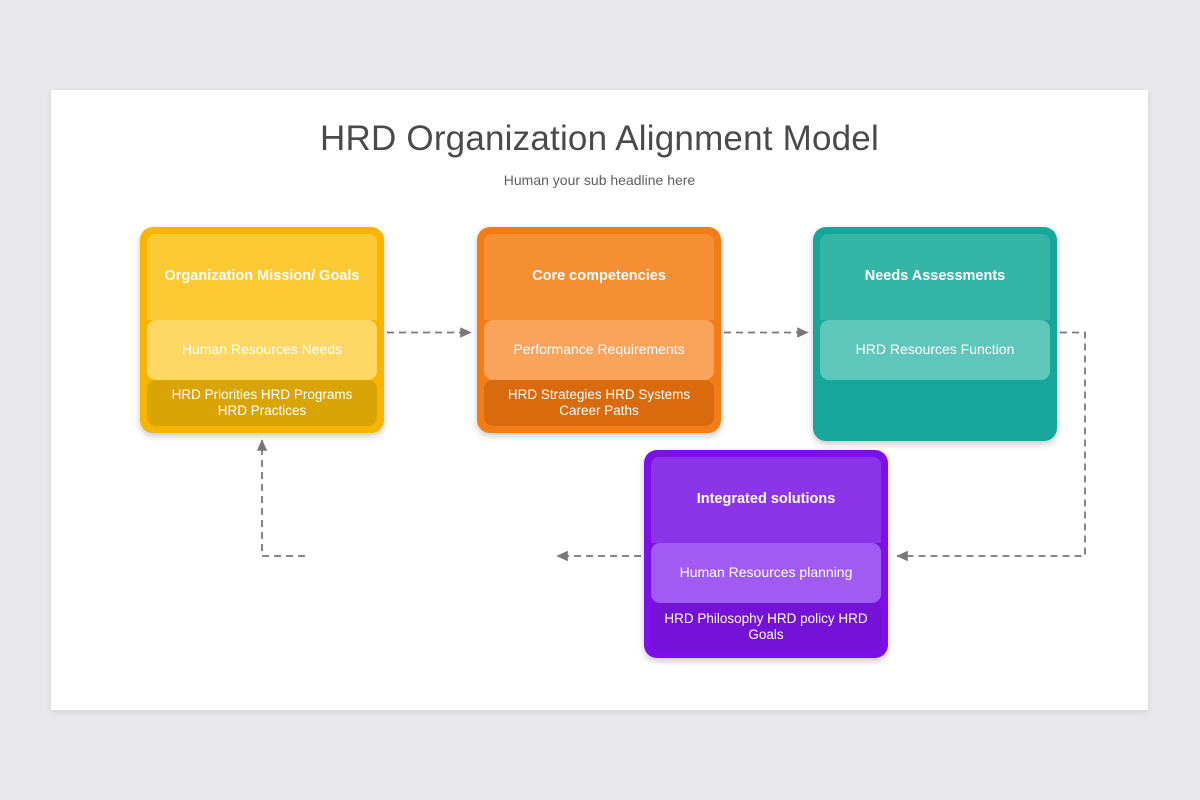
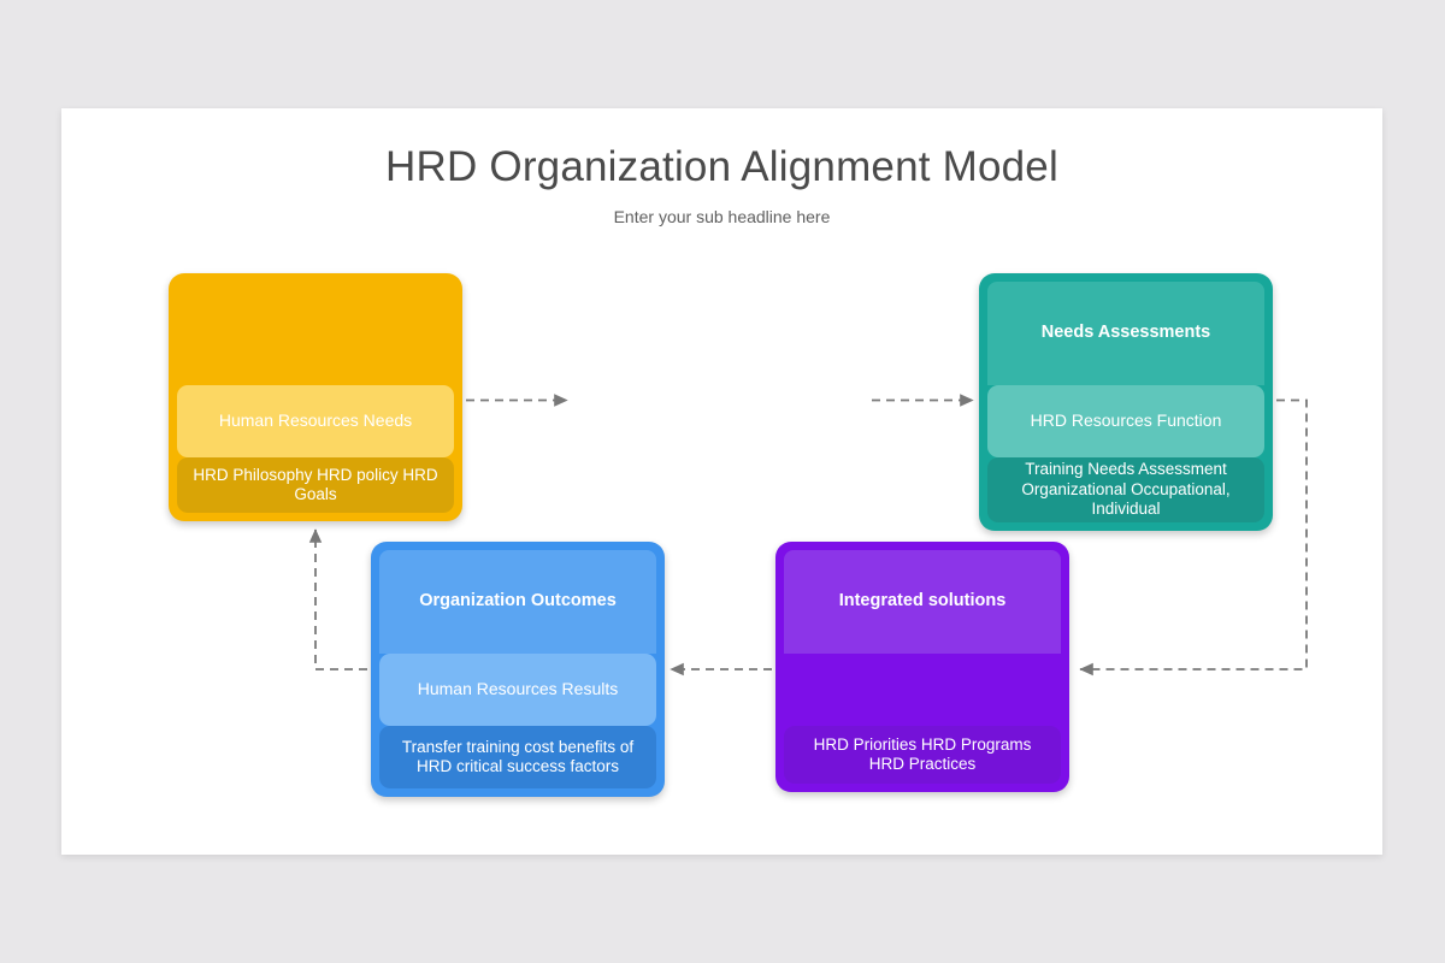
  HRD Organization Alignment Model
- Human your sub headline here
+ Enter your sub headline here
- Organization Mission/ Goals
  Human Resources Needs
- HRD Priorities HRD Programs HRD Practices
+ HRD Philosophy HRD policy HRD Goals
- Core competencies
- Performance Requirements
- HRD Strategies HRD Systems Career Paths
  Needs Assessments
  HRD Resources Function
+ Training Needs Assessment Organizational Occupational, Individual
+ Organization Outcomes
+ Human Resources Results
+ Transfer training cost benefits of HRD critical success factors
  Integrated solutions
- Human Resources planning
- HRD Philosophy HRD policy HRD Goals
+ HRD Priorities HRD Programs HRD Practices
